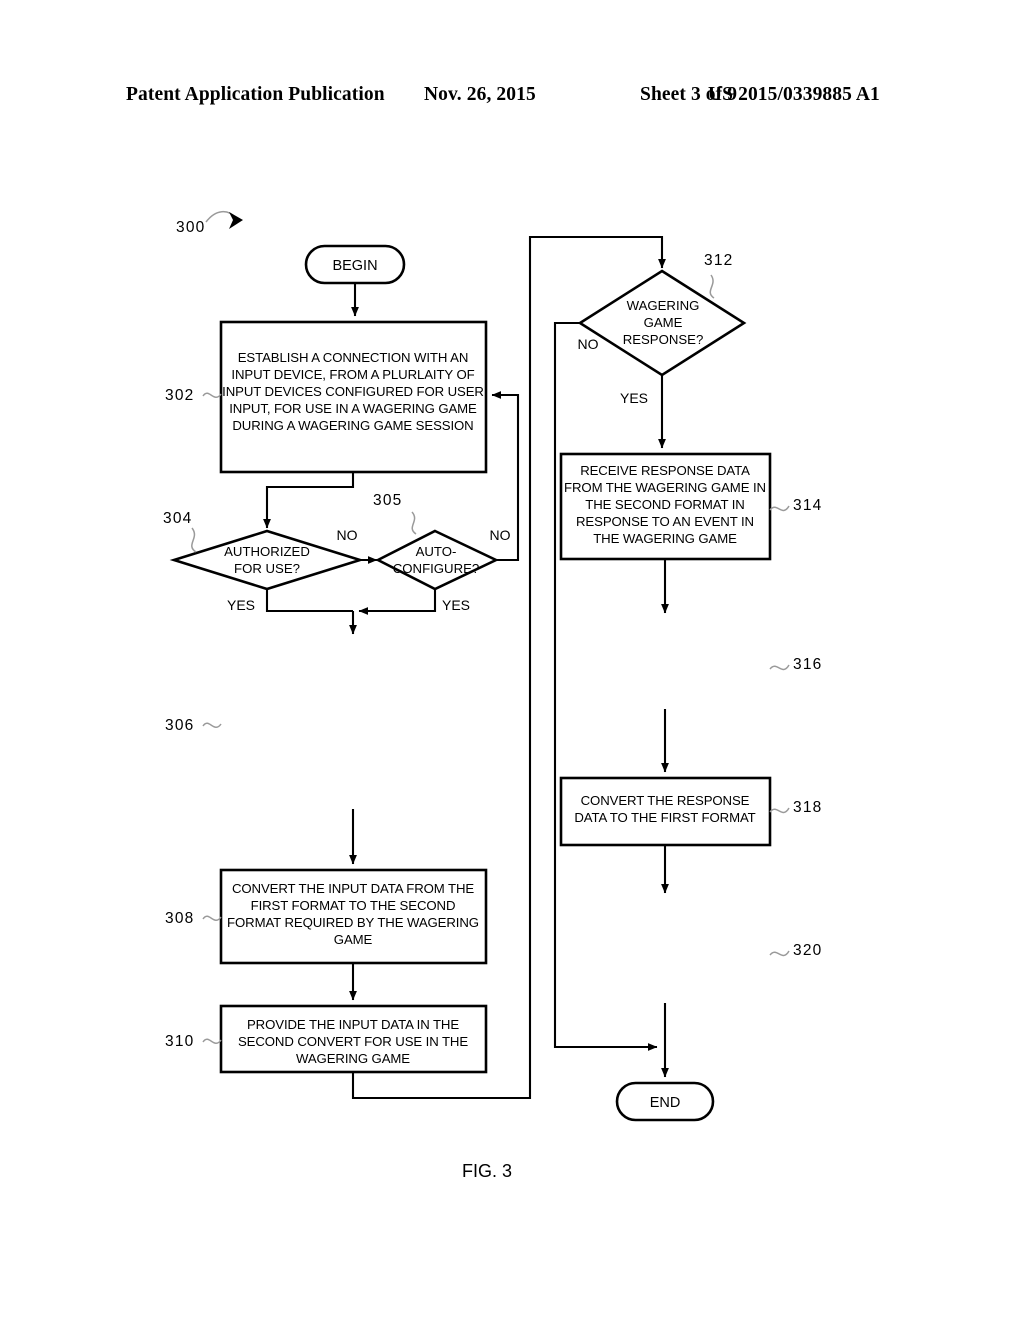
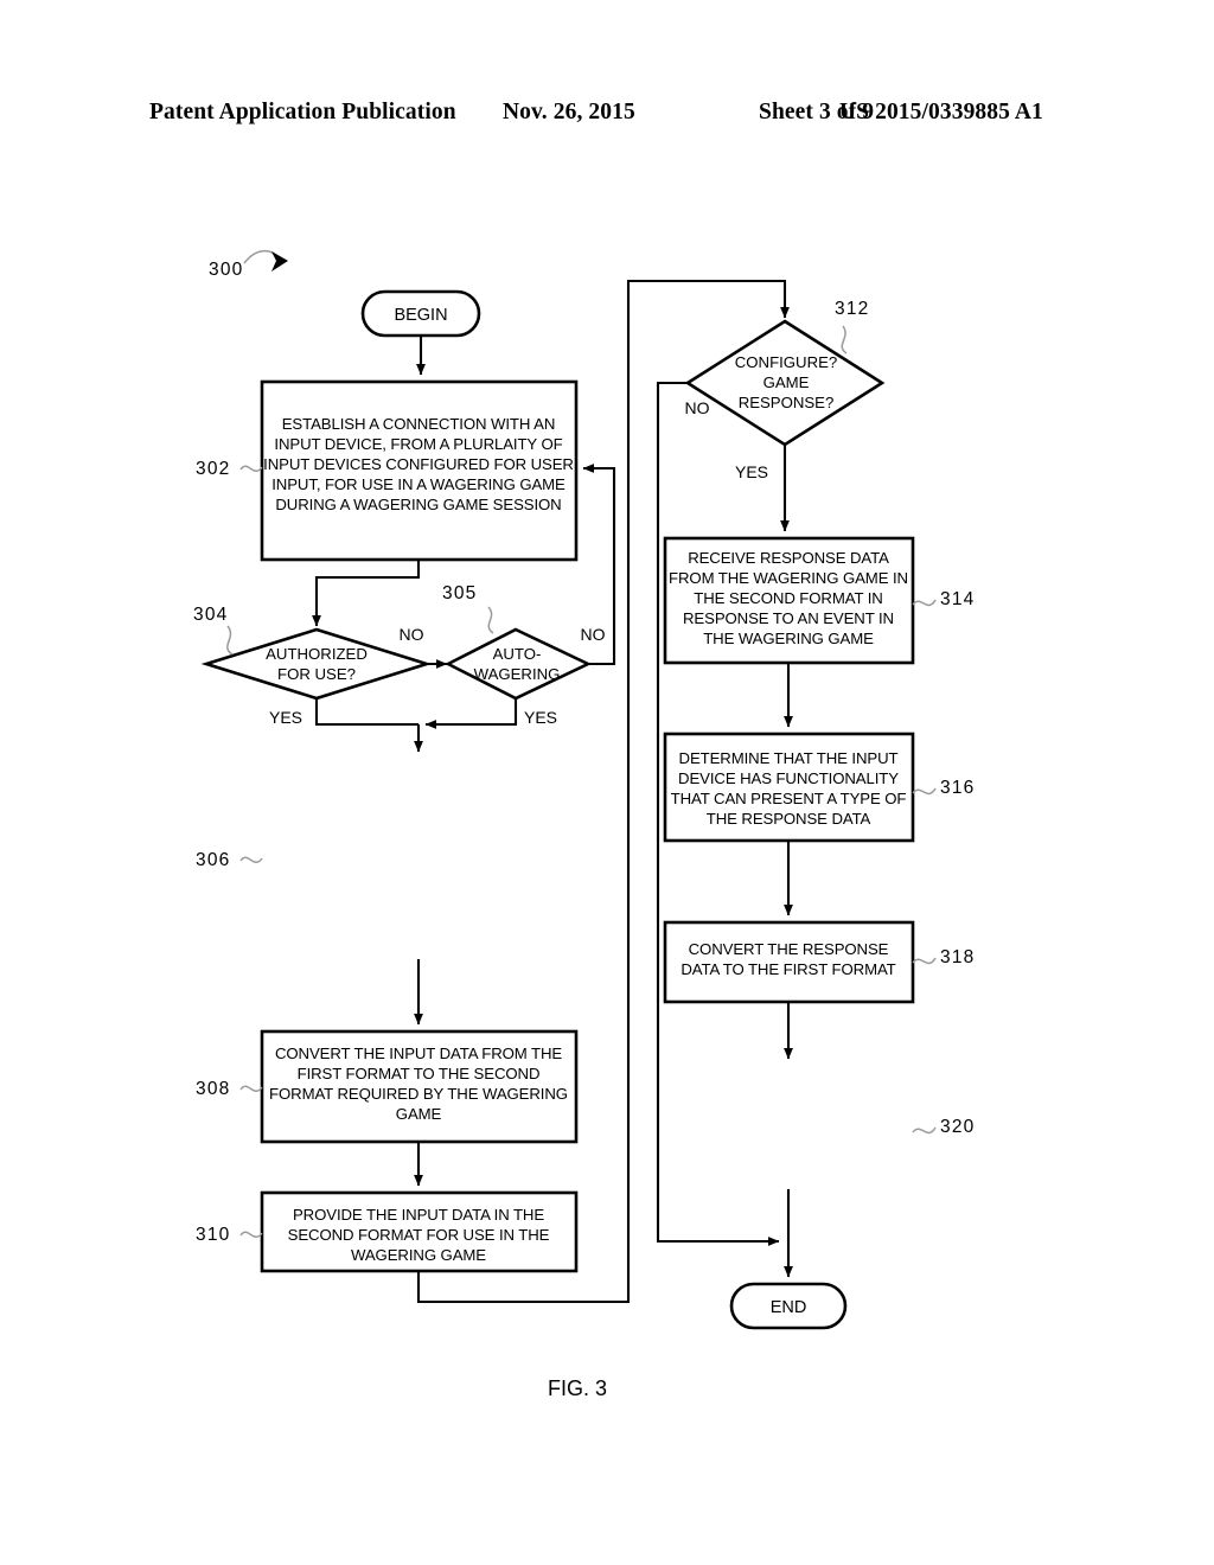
  Patent Application Publication
  Nov. 26, 2015
  Sheet 3 of 9
  US 2015/0339885 A1
  300
  BEGIN
  ESTABLISH A CONNECTION WITH AN
  INPUT DEVICE, FROM A PLURLAITY OF
  INPUT DEVICES CONFIGURED FOR USER
  INPUT, FOR USE IN A WAGERING GAME
  DURING A WAGERING GAME SESSION
  302
  AUTHORIZED
  FOR USE?
  304
  NO
  AUTO-
- CONFIGURE?
+ WAGERING
  305
  NO
  YES
  YES
  306
  CONVERT THE INPUT DATA FROM THE
  FIRST FORMAT TO THE SECOND
  FORMAT REQUIRED BY THE WAGERING
  GAME
  308
  PROVIDE THE INPUT DATA IN THE
- SECOND CONVERT FOR USE IN THE
+ SECOND FORMAT FOR USE IN THE
  WAGERING GAME
  310
- WAGERING
+ CONFIGURE?
  GAME
  RESPONSE?
  312
  NO
  YES
  RECEIVE RESPONSE DATA
  FROM THE WAGERING GAME IN
  THE SECOND FORMAT IN
  RESPONSE TO AN EVENT IN
  THE WAGERING GAME
  314
+ DETERMINE THAT THE INPUT
+ DEVICE HAS FUNCTIONALITY
+ THAT CAN PRESENT A TYPE OF
+ THE RESPONSE DATA
  316
  CONVERT THE RESPONSE
  DATA TO THE FIRST FORMAT
  318
  320
  END
  FIG. 3
